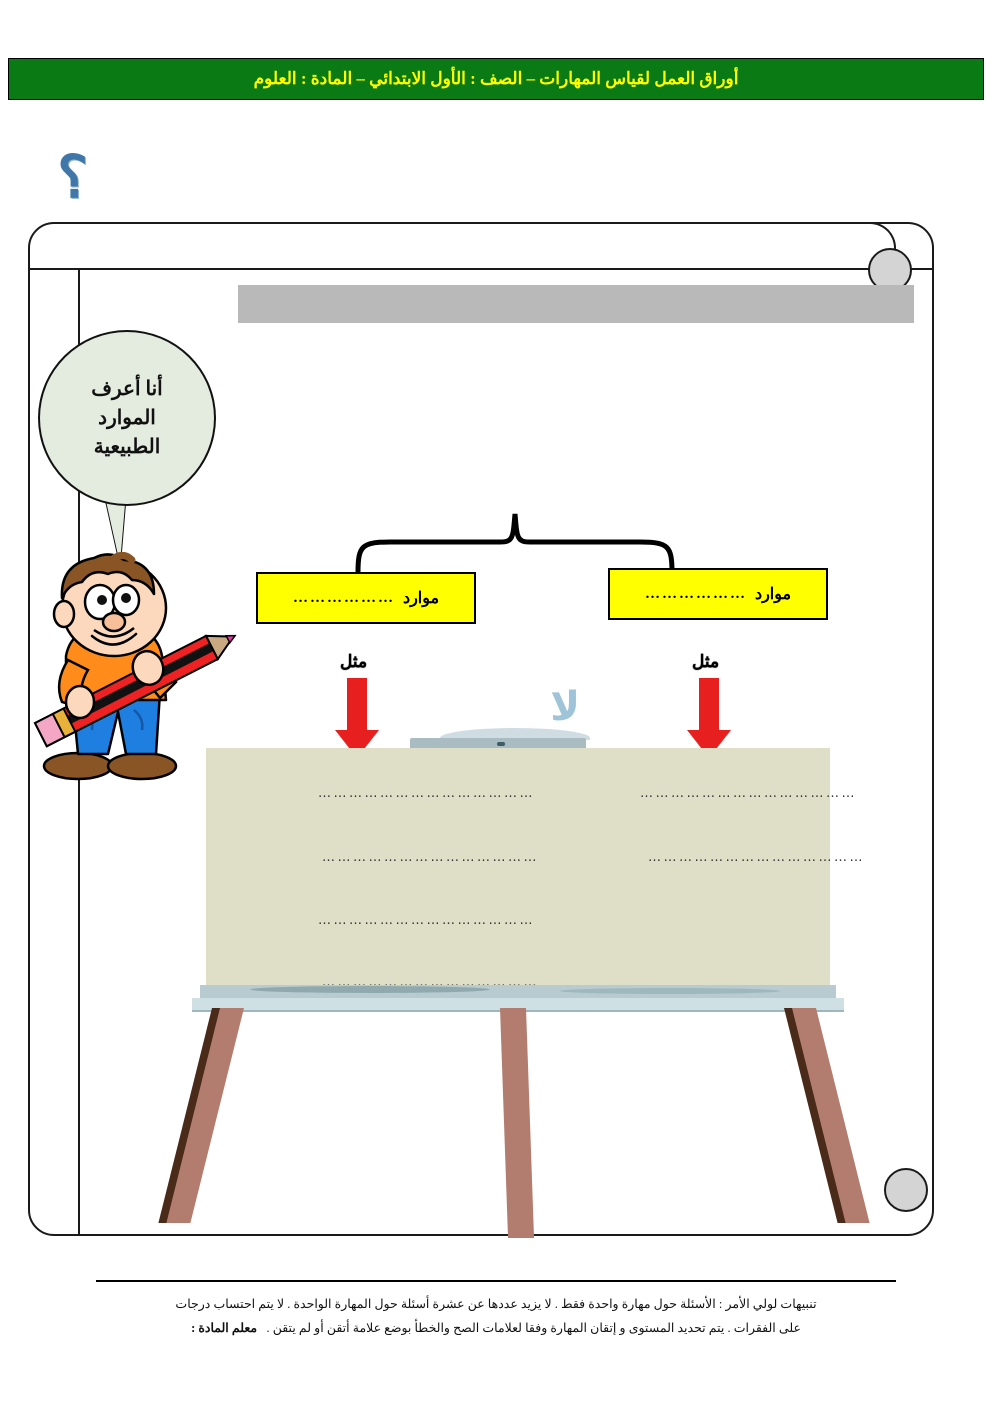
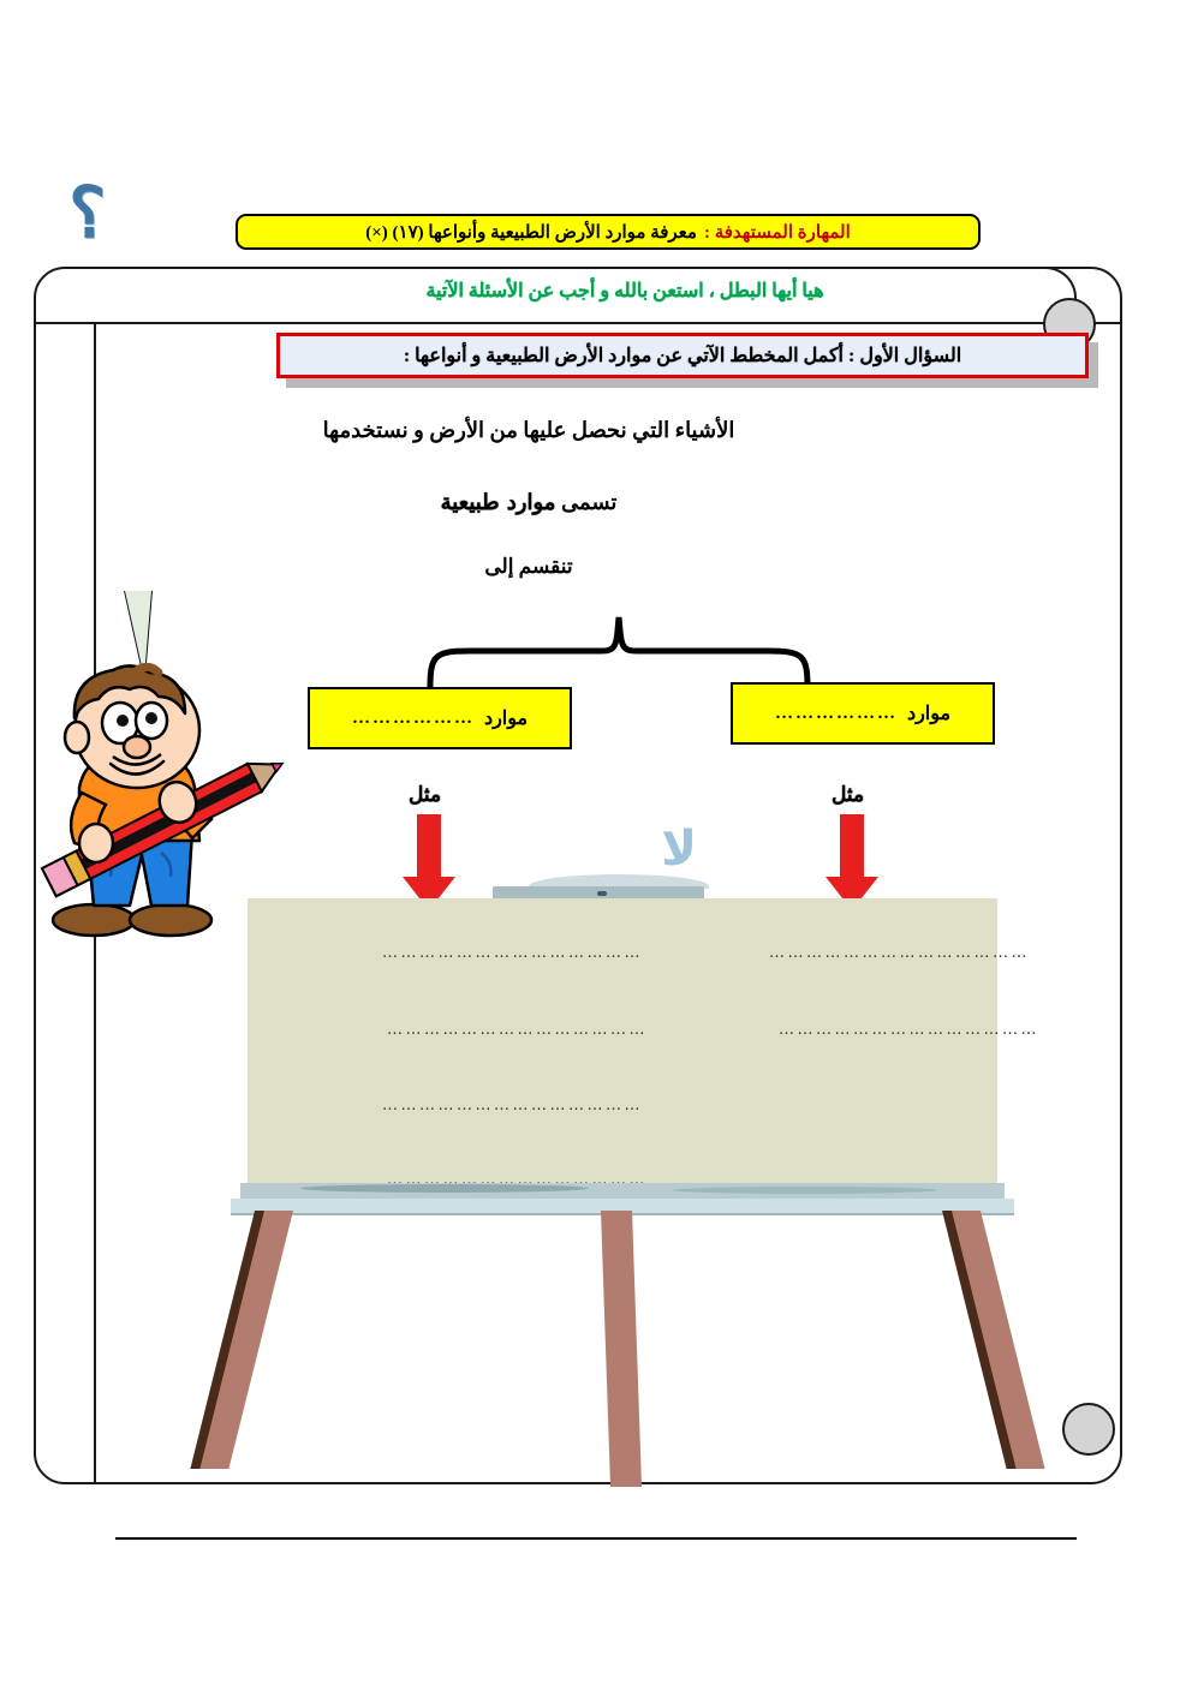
- أوراق العمل لقياس المهارات – الصف : الأول الابتدائي – المادة : العلوم
  ؟
+ المهارة المستهدفة :
+ معرفة موارد الأرض الطبيعية وأنواعها (١٧) (×)
+ هيا أيها البطل ، استعن بالله و أجب عن الأسئلة الآتية
+ السؤال الأول : أكمل المخطط الآتي عن موارد الأرض الطبيعية و أنواعها :
+ الأشياء التي نحصل عليها من الأرض و نستخدمها
+ تسمى موارد طبيعية
+ تنقسم إلى
  موارد
  ………………
  موارد
  ………………
  مثل
  مثل
  لا
  ……………………………………
  ……………………………………
  ……………………………………
  ……………………………………
  ……………………………………
  ……………………………………
- أنا أعرف
- الموارد
- الطبيعية
- تنبيهات لولي الأمر : الأسئلة حول مهارة واحدة فقط . لا يزيد عددها عن عشرة أسئلة حول المهارة الواحدة . لا يتم احتساب درجات
- على الفقرات . يتم تحديد المستوى و إتقان المهارة وفقا لعلامات الصح والخطأ بوضع علامة أتقن أو لم يتقن . معلم المادة :
